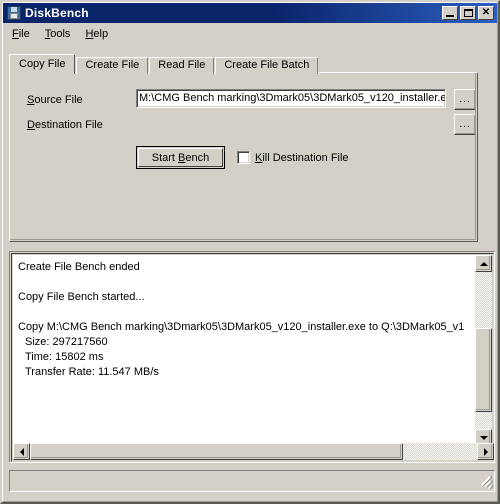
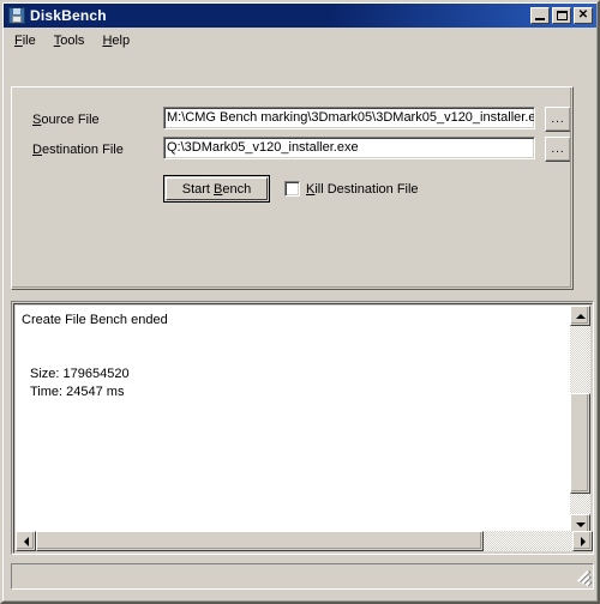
  DiskBench
  ✕
  File
  Tools
  Help
- Copy File
- Create File
- Read File
- Create File Batch
  Source File
  M:\CMG Bench marking\3Dmark05\3DMark05_v120_installer.e
  ...
  Destination File
+ Q:\3DMark05_v120_installer.exe
  ...
  Start Bench
  Kill Destination File
  Create File Bench ended
- Copy File Bench started...
- Copy M:\CMG Bench marking\3Dmark05\3DMark05_v120_installer.exe to Q:\3DMark05_v1
- Size: 297217560
+ Size: 179654520
- Time: 15802 ms
+ Time: 24547 ms
- Transfer Rate: 11.547 MB/s
